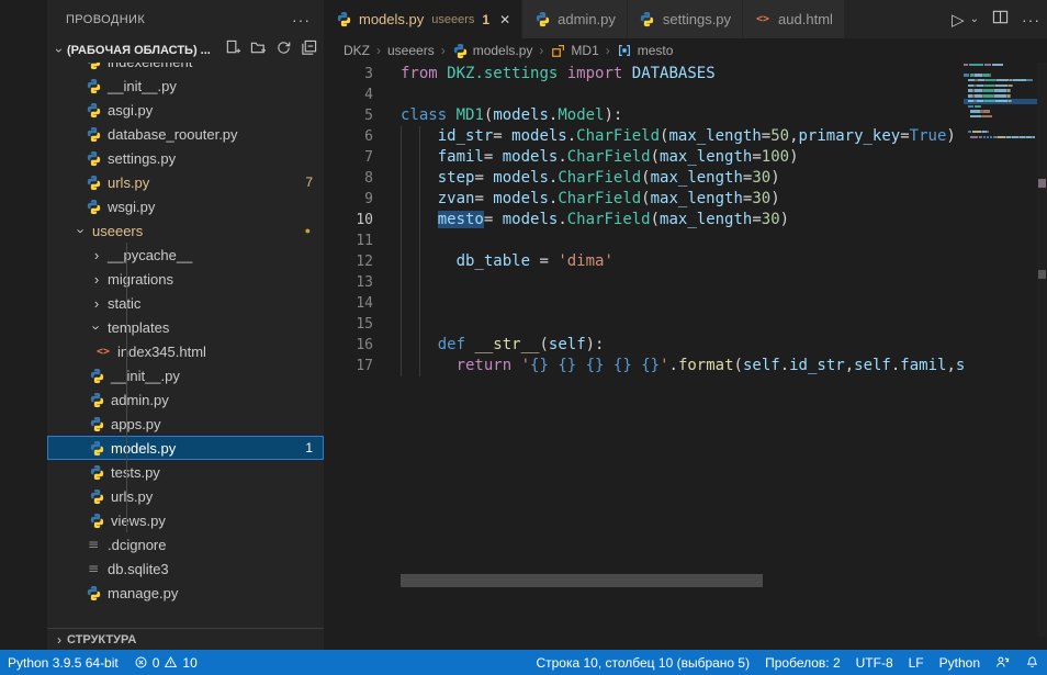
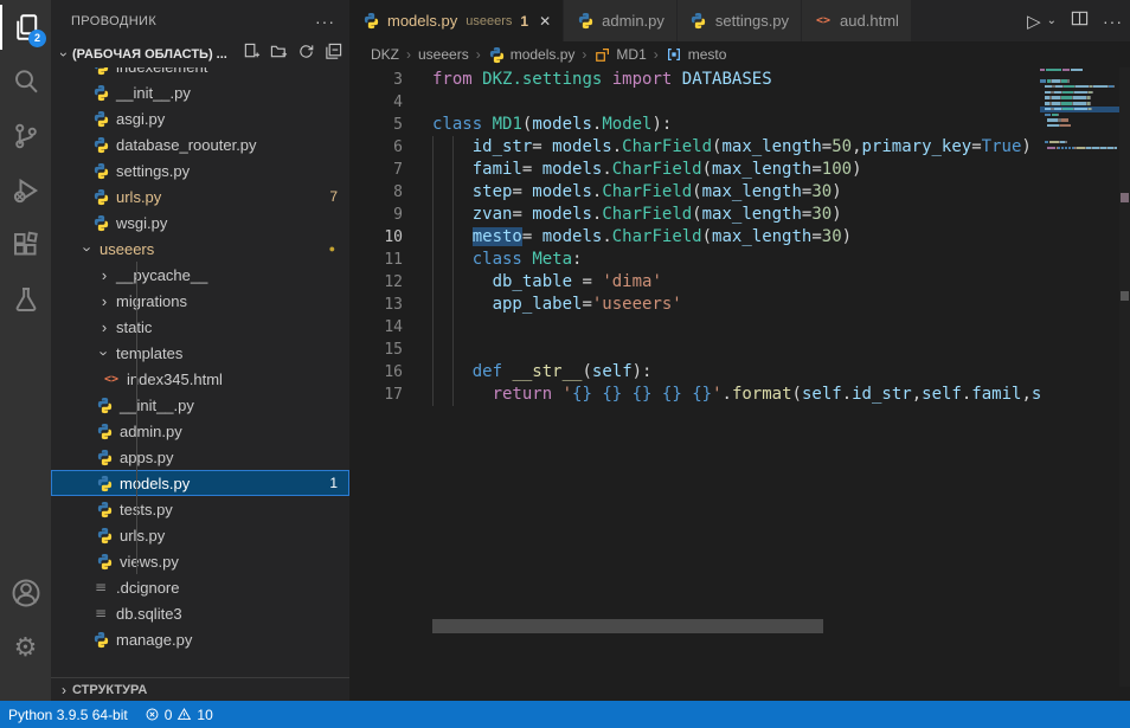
+ 2
+ ⚙
  ПРОВОДНИК
  ···
  (РАБОЧАЯ ОБЛАСТЬ) ...
  __init__.py
  asgi.py
  database_roouter.py
  settings.py
  urls.py
  7
  wsgi.py
  useeers
  ●
  ›
  __pycache__
  ›
  mirations
  ›
  static
  teplates
  <>
  index345.html
  __init__.py
  admin.py
  apps.py
  mdels.py
  1
  tets.py
  urls.py
  views.py
  ≡
  .dcignore
  ≡
  db.sqlite3
  manage.py
  ›
  СТРУКТУРА
  models.py
  useeers
  1
  ✕
  admin.py
  settings.py
  <>
  aud.html
  ▷
  ⌄
  ···
  DKZ
  ›
  useeers
  ›
  models.py
  ›
  MD1
  ›
  mesto
  3
  from DKZ.settings import DATABASES
  4
  5
  class MD1(models.Model):
  6
  id_str= models.CharField(max_length=50,primary_key=True)
  7
  famil= models.CharField(max_length=100)
  8
  step= models.CharField(max_length=30)
  9
  zvan= models.CharField(max_length=30)
  10
  mesto= models.CharField(max_length=30)
  11
+ class Meta:
  12
  db_table = 'dima'
  13
+ app_label='useeers'
  14
  15
  16
  def __str__(self):
  17
  return '{} {} {} {} {}'.format(self.id_str,self.famil,s
  Python 3.9.5 64-bit
  0
  10
- Строка 10, столбец 10 (выбрано 5)
- Пробелов: 2
- UTF-8
- LF
- Python
